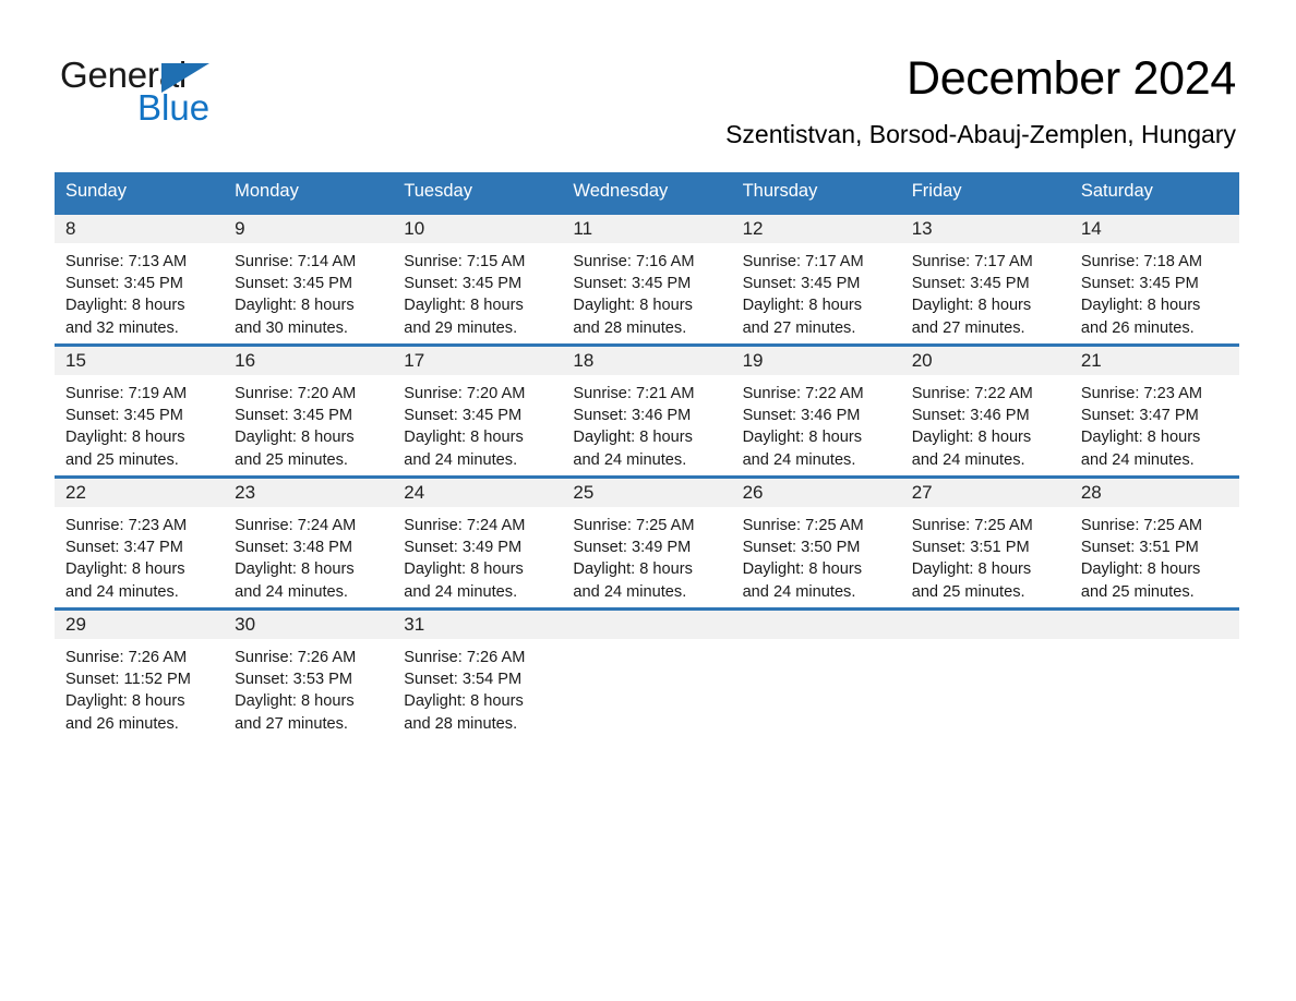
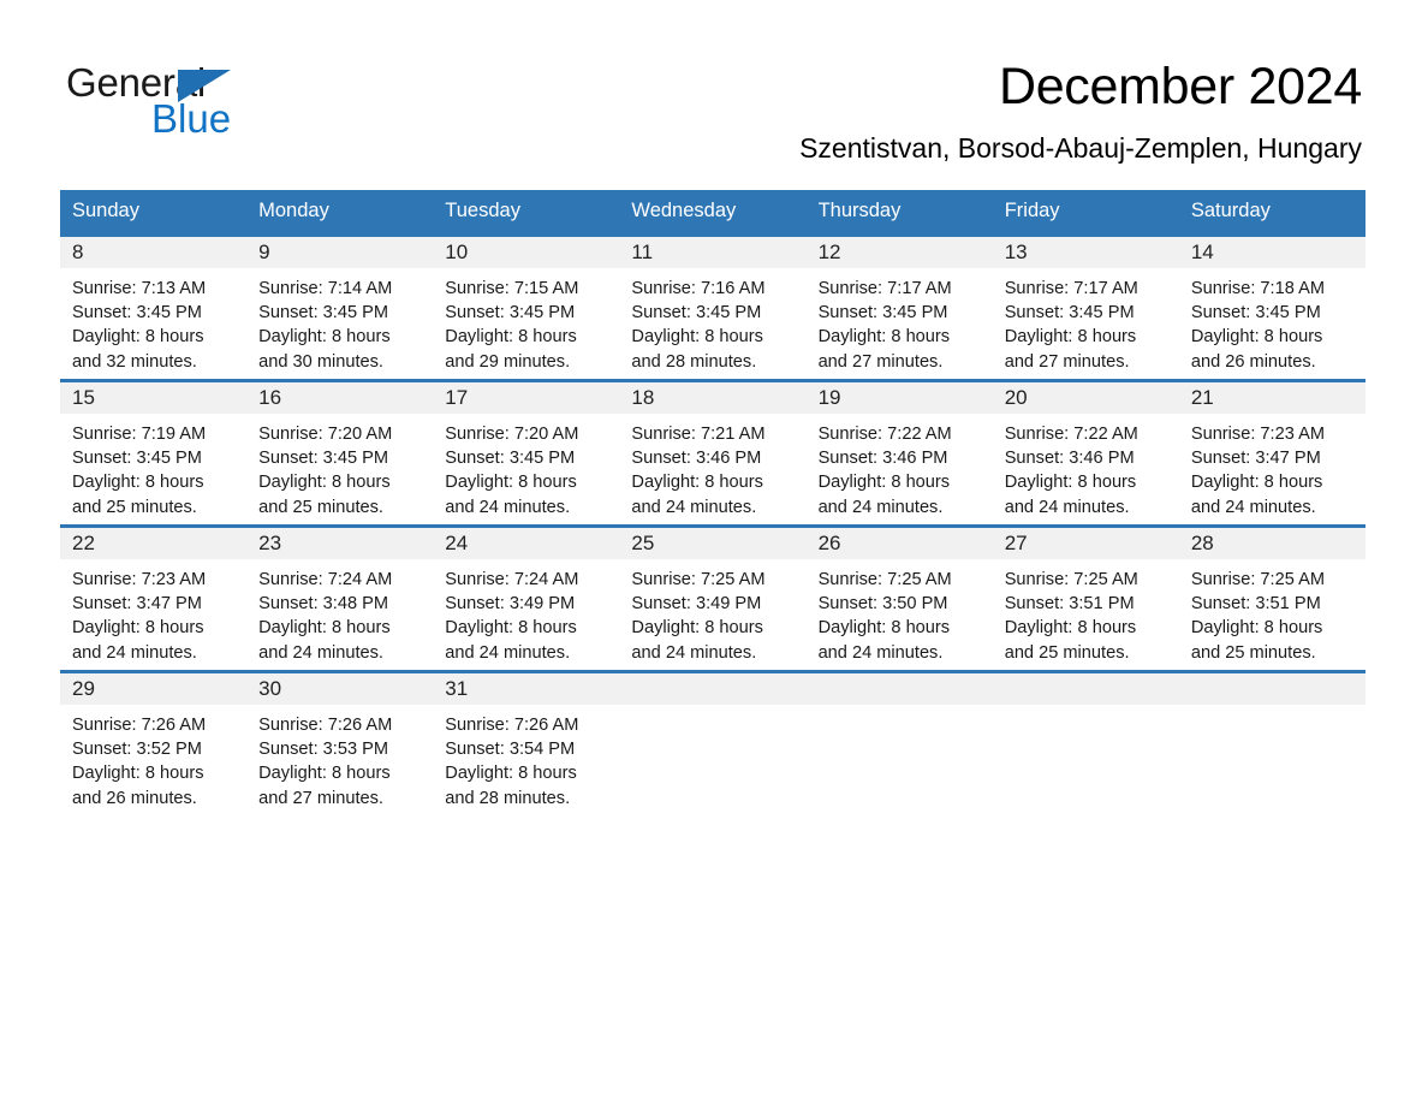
  General
  Blue
  December 2024
  Szentistvan, Borsod-Abauj-Zemplen, Hungary
  Sunday	Monday	Tuesday	Wednesday	Thursday	Friday	Saturday
  8Sunrise: 7:13 AMSunset: 3:45 PMDaylight: 8 hoursand 32 minutes.	9Sunrise: 7:14 AMSunset: 3:45 PMDaylight: 8 hoursand 30 minutes.	10Sunrise: 7:15 AMSunset: 3:45 PMDaylight: 8 hoursand 29 minutes.	11Sunrise: 7:16 AMSunset: 3:45 PMDaylight: 8 hoursand 28 minutes.	12Sunrise: 7:17 AMSunset: 3:45 PMDaylight: 8 hoursand 27 minutes.	13Sunrise: 7:17 AMSunset: 3:45 PMDaylight: 8 hoursand 27 minutes.	14Sunrise: 7:18 AMSunset: 3:45 PMDaylight: 8 hoursand 26 minutes.
  15Sunrise: 7:19 AMSunset: 3:45 PMDaylight: 8 hoursand 25 minutes.	16Sunrise: 7:20 AMSunset: 3:45 PMDaylight: 8 hoursand 25 minutes.	17Sunrise: 7:20 AMSunset: 3:45 PMDaylight: 8 hoursand 24 minutes.	18Sunrise: 7:21 AMSunset: 3:46 PMDaylight: 8 hoursand 24 minutes.	19Sunrise: 7:22 AMSunset: 3:46 PMDaylight: 8 hoursand 24 minutes.	20Sunrise: 7:22 AMSunset: 3:46 PMDaylight: 8 hoursand 24 minutes.	21Sunrise: 7:23 AMSunset: 3:47 PMDaylight: 8 hoursand 24 minutes.
  22Sunrise: 7:23 AMSunset: 3:47 PMDaylight: 8 hoursand 24 minutes.	23Sunrise: 7:24 AMSunset: 3:48 PMDaylight: 8 hoursand 24 minutes.	24Sunrise: 7:24 AMSunset: 3:49 PMDaylight: 8 hoursand 24 minutes.	25Sunrise: 7:25 AMSunset: 3:49 PMDaylight: 8 hoursand 24 minutes.	26Sunrise: 7:25 AMSunset: 3:50 PMDaylight: 8 hoursand 24 minutes.	27Sunrise: 7:25 AMSunset: 3:51 PMDaylight: 8 hoursand 25 minutes.	28Sunrise: 7:25 AMSunset: 3:51 PMDaylight: 8 hoursand 25 minutes.
- 29Sunrise: 7:26 AMSunset: 11:52 PMDaylight: 8 hoursand 26 minutes.	30Sunrise: 7:26 AMSunset: 3:53 PMDaylight: 8 hoursand 27 minutes.	31Sunrise: 7:26 AMSunset: 3:54 PMDaylight: 8 hoursand 28 minutes.
+ 29Sunrise: 7:26 AMSunset: 3:52 PMDaylight: 8 hoursand 26 minutes.	30Sunrise: 7:26 AMSunset: 3:53 PMDaylight: 8 hoursand 27 minutes.	31Sunrise: 7:26 AMSunset: 3:54 PMDaylight: 8 hoursand 28 minutes.
